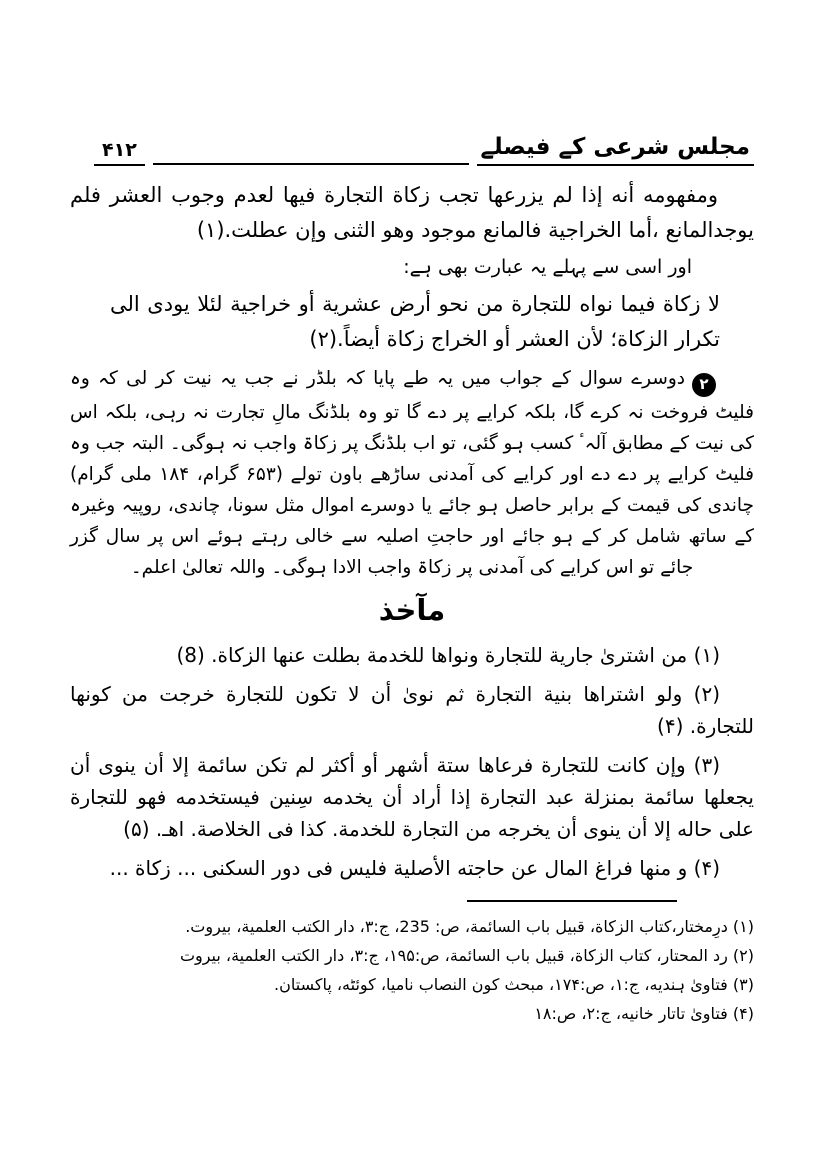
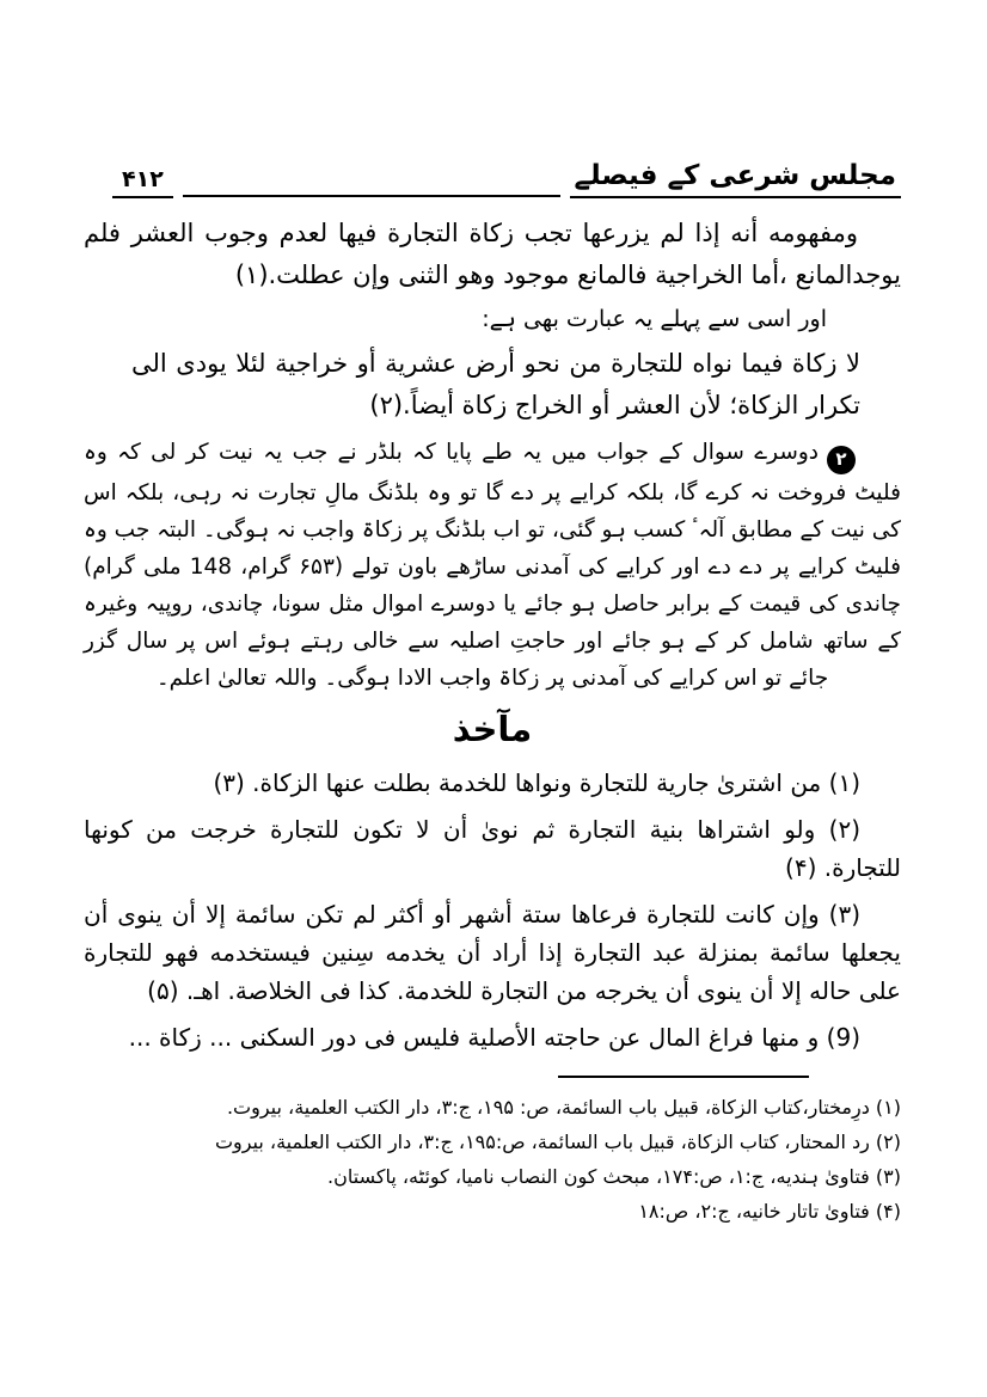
  ۴۱۲
  مجلس شرعی کے فیصلے
  ومفهومه أنه إذا لم يزرعها تجب زكاة التجارة فيها لعدم وجوب العشر فلم يوجدالمانع ،أما الخراجية فالمانع موجود وهو الثنى وإن عطلت.(١)
  اور اسی سے پہلے یہ عبارت بھی ہے:
  لا زكاة فيما نواه للتجارة من نحو أرض عشرية أو خراجية لئلا يودى الى تكرار الزكاة؛ لأن العشر أو الخراج زكاة أيضاً.(٢)
- ۲دوسرے سوال کے جواب میں یہ طے پایا کہ بلڈر نے جب یہ نیت کر لی کہ وہ فلیٹ فروخت نہ کرے گا، بلکہ کرایے پر دے گا تو وہ بلڈنگ مالِ تجارت نہ رہی، بلکہ اس کی نیت کے مطابق آلہٴ کسب ہو گئی، تو اب بلڈنگ پر زکاۃ واجب نہ ہوگی۔ البتہ جب وہ فلیٹ کرایے پر دے دے اور کرایے کی آمدنی ساڑھے باون تولے (۶۵۳ گرام، ۱۸۴ ملی گرام) چاندی کی قیمت کے برابر حاصل ہو جائے یا دوسرے اموال مثل سونا، چاندی، روپیہ وغیرہ کے ساتھ شامل کر کے ہو جائے اور حاجتِ اصلیہ سے خالی رہتے ہوئے اس پر سال گزر جائے تو اس کرایے کی آمدنی پر زکاۃ واجب الادا ہوگی۔ واللہ تعالیٰ اعلم۔
+ ۲دوسرے سوال کے جواب میں یہ طے پایا کہ بلڈر نے جب یہ نیت کر لی کہ وہ فلیٹ فروخت نہ کرے گا، بلکہ کرایے پر دے گا تو وہ بلڈنگ مالِ تجارت نہ رہی، بلکہ اس کی نیت کے مطابق آلہٴ کسب ہو گئی، تو اب بلڈنگ پر زکاۃ واجب نہ ہوگی۔ البتہ جب وہ فلیٹ کرایے پر دے دے اور کرایے کی آمدنی ساڑھے باون تولے (۶۵۳ گرام، 148 ملی گرام) چاندی کی قیمت کے برابر حاصل ہو جائے یا دوسرے اموال مثل سونا، چاندی، روپیہ وغیرہ کے ساتھ شامل کر کے ہو جائے اور حاجتِ اصلیہ سے خالی رہتے ہوئے اس پر سال گزر جائے تو اس کرایے کی آمدنی پر زکاۃ واجب الادا ہوگی۔ واللہ تعالیٰ اعلم۔
  مآخذ
- (۱) من اشترىٰ جارية للتجارة ونواها للخدمة بطلت عنها الزكاة. (8)
+ (۱) من اشترىٰ جارية للتجارة ونواها للخدمة بطلت عنها الزكاة. (۳)
  (۲) ولو اشتراها بنية التجارة ثم نوىٰ أن لا تكون للتجارة خرجت من كونها للتجارة. (۴)
  (۳) وإن كانت للتجارة فرعاها ستة أشهر أو أكثر لم تكن سائمة إلا أن ينوى أن يجعلها سائمة بمنزلة عبد التجارة إذا أراد أن يخدمه سِنين فيستخدمه فهو للتجارة على حاله إلا أن ينوى أن يخرجه من التجارة للخدمة. كذا فى الخلاصة. اهـ. (۵)
- (۴) و منها فراغ المال عن حاجته الأصلية فليس فى دور السكنى ... زكاة ...
+ (9) و منها فراغ المال عن حاجته الأصلية فليس فى دور السكنى ... زكاة ...
- (۱) درِمختار،کتاب الزکاة، قبیل باب السائمة، ص: 235، ج:۳، دار الکتب العلمیة، بیروت.
+ (۱) درِمختار،کتاب الزکاة، قبیل باب السائمة، ص: ۱۹۵، ج:۳، دار الکتب العلمیة، بیروت.
  (۲) رد المحتار، کتاب الزکاة، قبیل باب السائمة، ص:۱۹۵، ج:۳، دار الکتب العلمیة، بیروت
  (۳) فتاویٰ ہندیه، ج:۱، ص:۱۷۴، مبحث کون النصاب نامیا، کوئٹه، پاکستان.
  (۴) فتاویٰ تاتار خانیه، ج:۲، ص:۱۸
